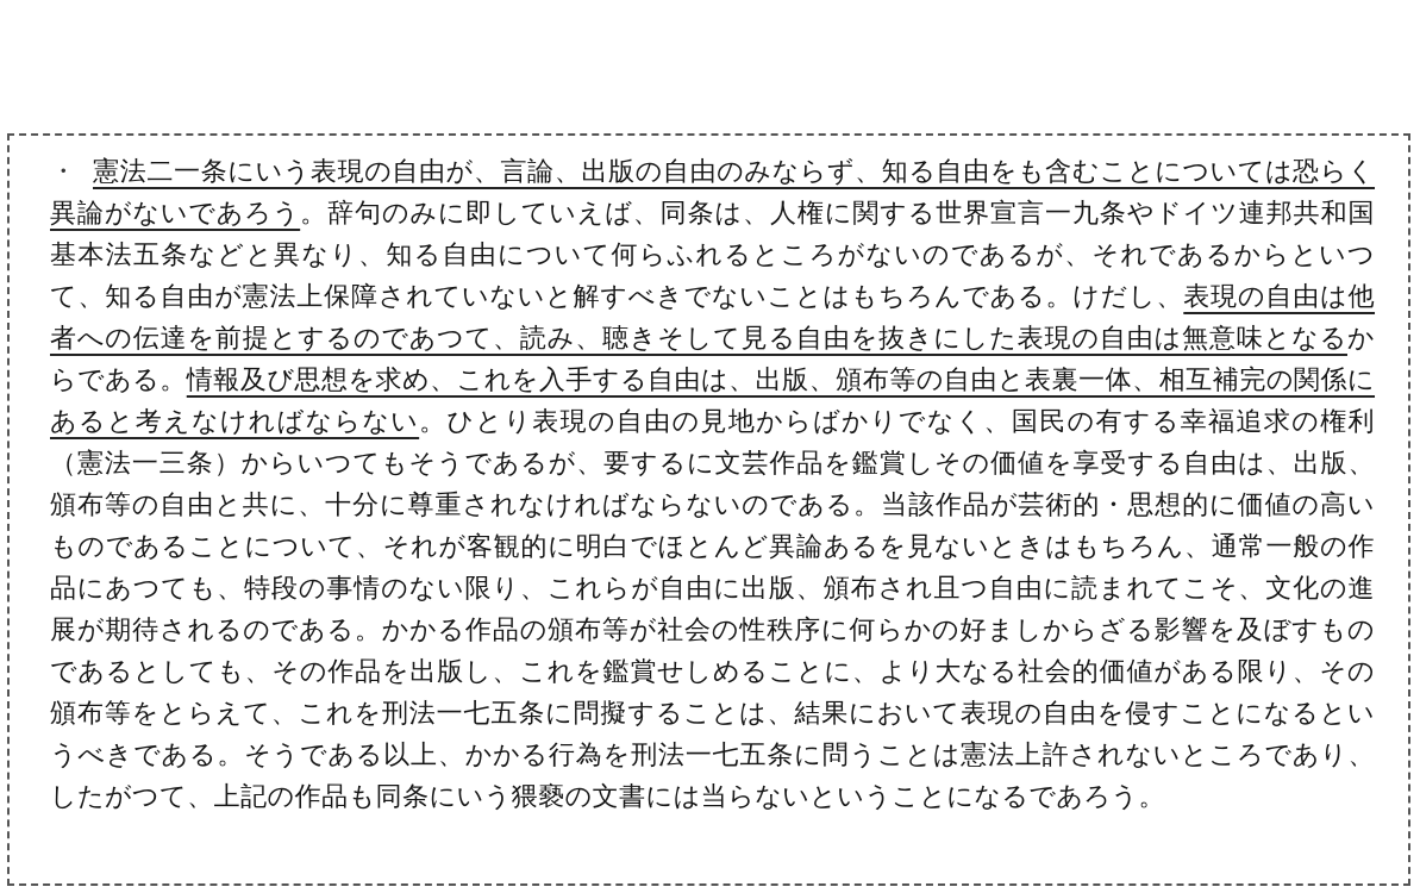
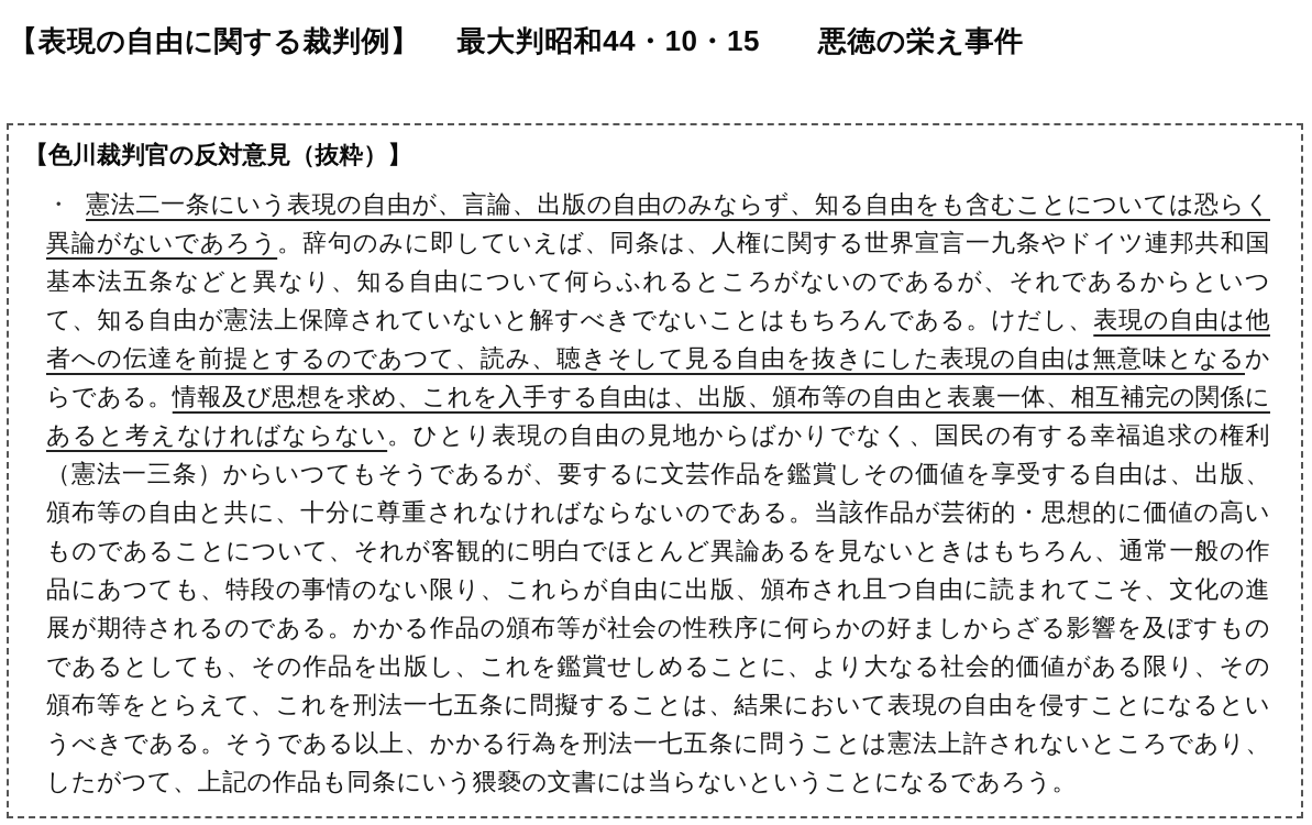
+ 【表現の自由に関する裁判例】 最大判昭和44・10・15 悪徳の栄え事件
+ 【色川裁判官の反対意見（抜粋）】
  ・ 憲法二一条にいう表現の自由が、言論、出版の自由のみならず、知る自由をも含むことについては恐らく異論がないであろう。辞句のみに即していえば、同条は、人権に関する世界宣言一九条やドイツ連邦共和国基本法五条などと異なり、知る自由について何らふれるところがないのであるが、それであるからといつて、知る自由が憲法上保障されていないと解すべきでないことはもちろんである。けだし、表現の自由は他者への伝達を前提とするのであつて、読み、聴きそして見る自由を抜きにした表現の自由は無意味となるからである。情報及び思想を求め、これを入手する自由は、出版、頒布等の自由と表裏一体、相互補完の関係にあると考えなければならない。ひとり表現の自由の見地からばかりでなく、国民の有する幸福追求の権利（憲法一三条）からいつてもそうであるが、要するに文芸作品を鑑賞しその価値を享受する自由は、出版、頒布等の自由と共に、十分に尊重されなければならないのである。当該作品が芸術的・思想的に価値の高いものであることについて、それが客観的に明白でほとんど異論あるを見ないときはもちろん、通常一般の作品にあつても、特段の事情のない限り、これらが自由に出版、頒布され且つ自由に読まれてこそ、文化の進展が期待されるのである。かかる作品の頒布等が社会の性秩序に何らかの好ましからざる影響を及ぼすものであるとしても、その作品を出版し、これを鑑賞せしめることに、より大なる社会的価値がある限り、その頒布等をとらえて、これを刑法一七五条に問擬することは、結果において表現の自由を侵すことになるというべきである。そうである以上、かかる行為を刑法一七五条に問うことは憲法上許されないところであり、したがつて、上記の作品も同条にいう猥褻の文書には当らないということになるであろう。
